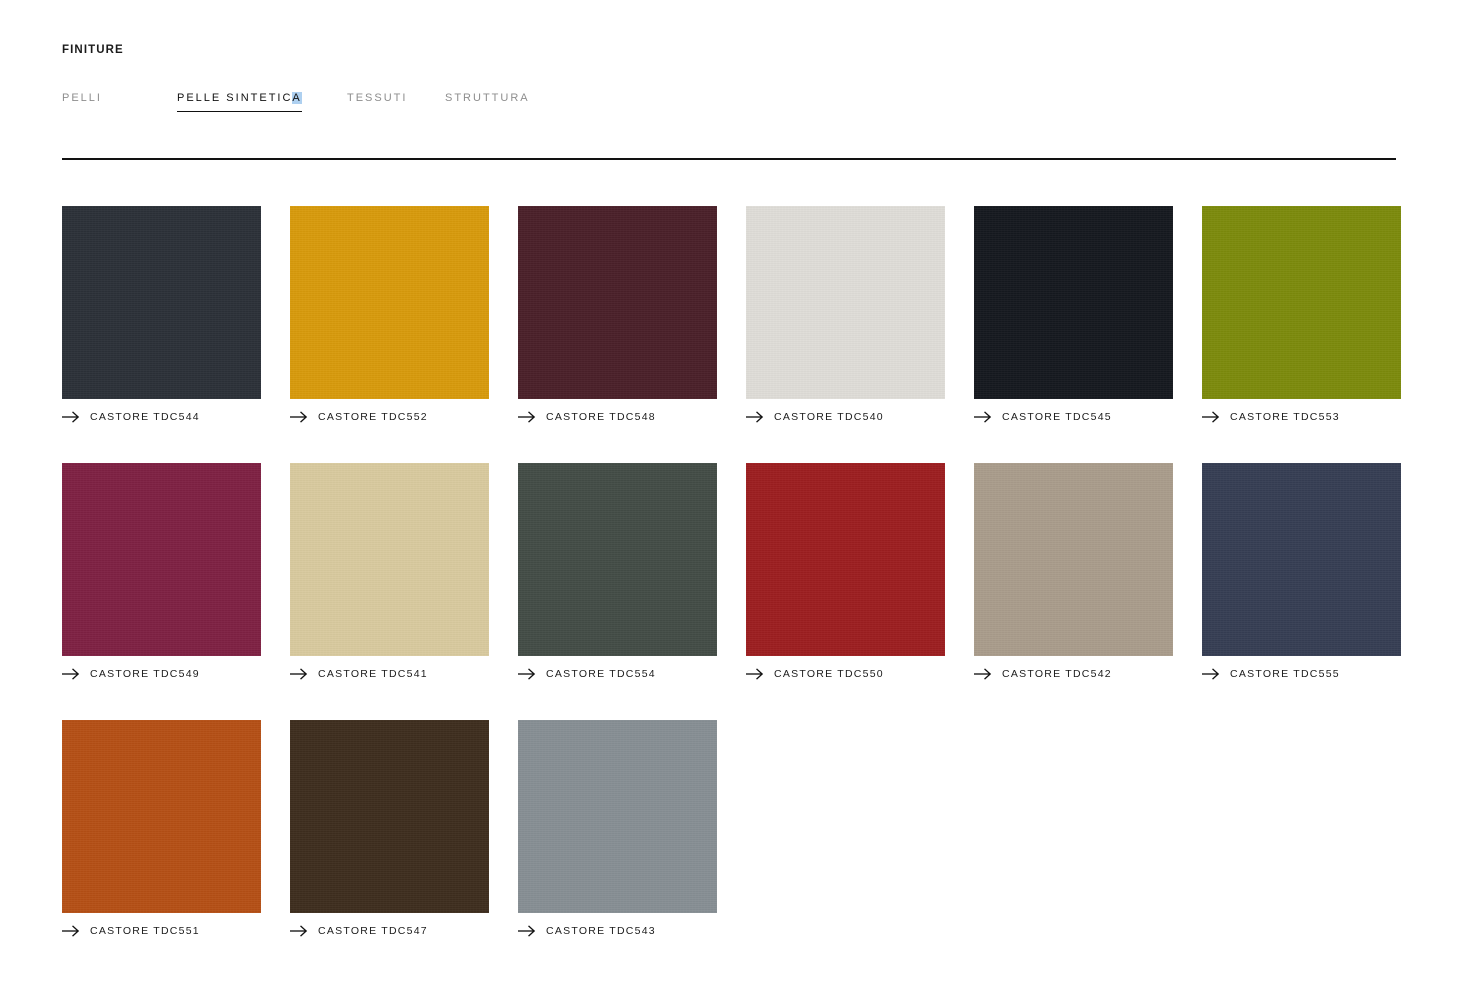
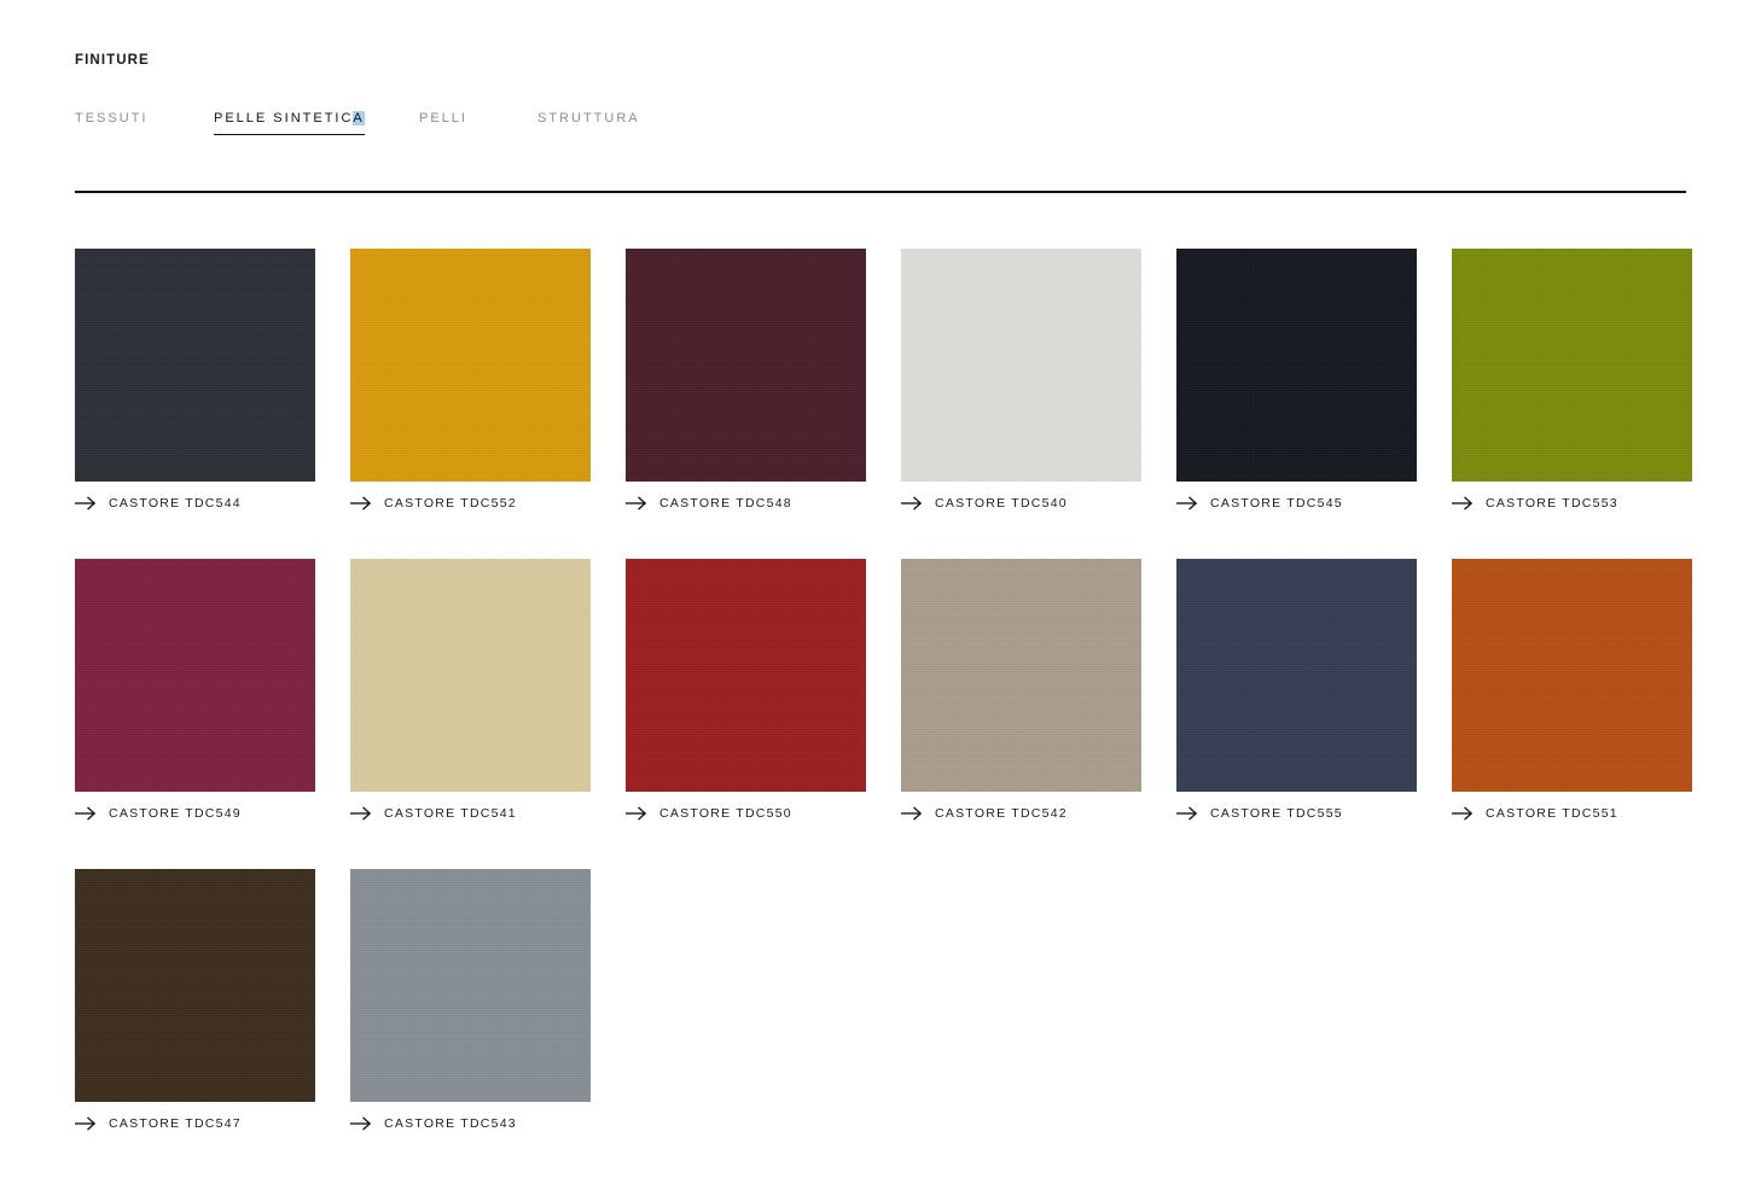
  FINITURE
- PELLI
+ TESSUTI
  PELLE SINTETICA
- TESSUTI
+ PELLI
  STRUTTURA
  CASTORE TDC544
  CASTORE TDC552
  CASTORE TDC548
  CASTORE TDC540
  CASTORE TDC545
  CASTORE TDC553
  CASTORE TDC549
  CASTORE TDC541
- CASTORE TDC554
  CASTORE TDC550
  CASTORE TDC542
  CASTORE TDC555
  CASTORE TDC551
  CASTORE TDC547
  CASTORE TDC543
